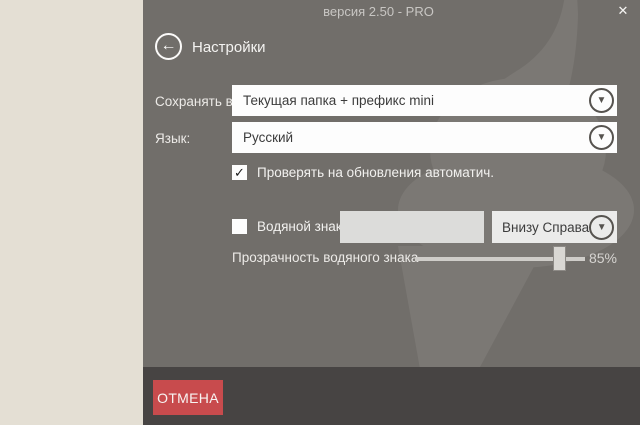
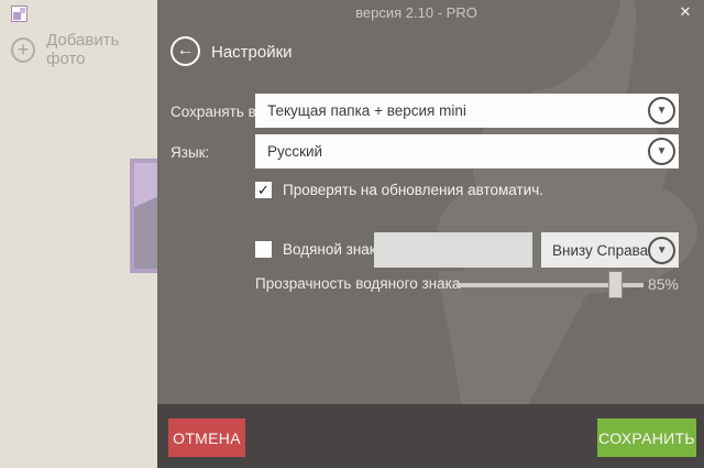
+ +
+ Добавить фото
- версия 2.50 - PRO
+ версия 2.10 - PRO
  ✕
  ←
  Настройки
  Сохранять в
- Текущая папка + префикс mini
+ Текущая папка + версия mini
  ▼
  Язык:
  Русский
  ▼
  ✓
  Проверять на обновления автоматич.
  Водяной знак
  Внизу Справа
  ▼
  Прозрачность водяного знак
  85%
  ОТМЕНА
+ СОХРАНИТЬ
